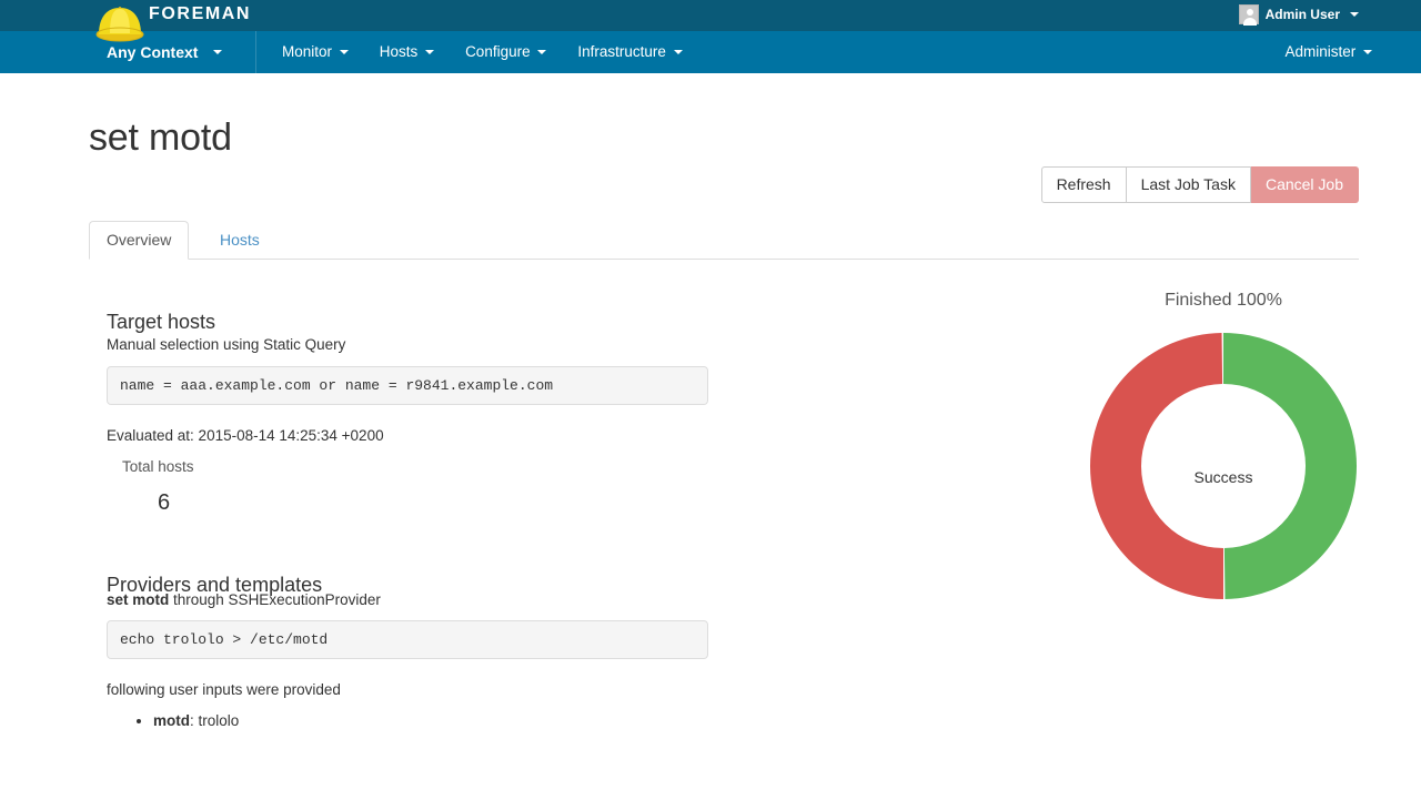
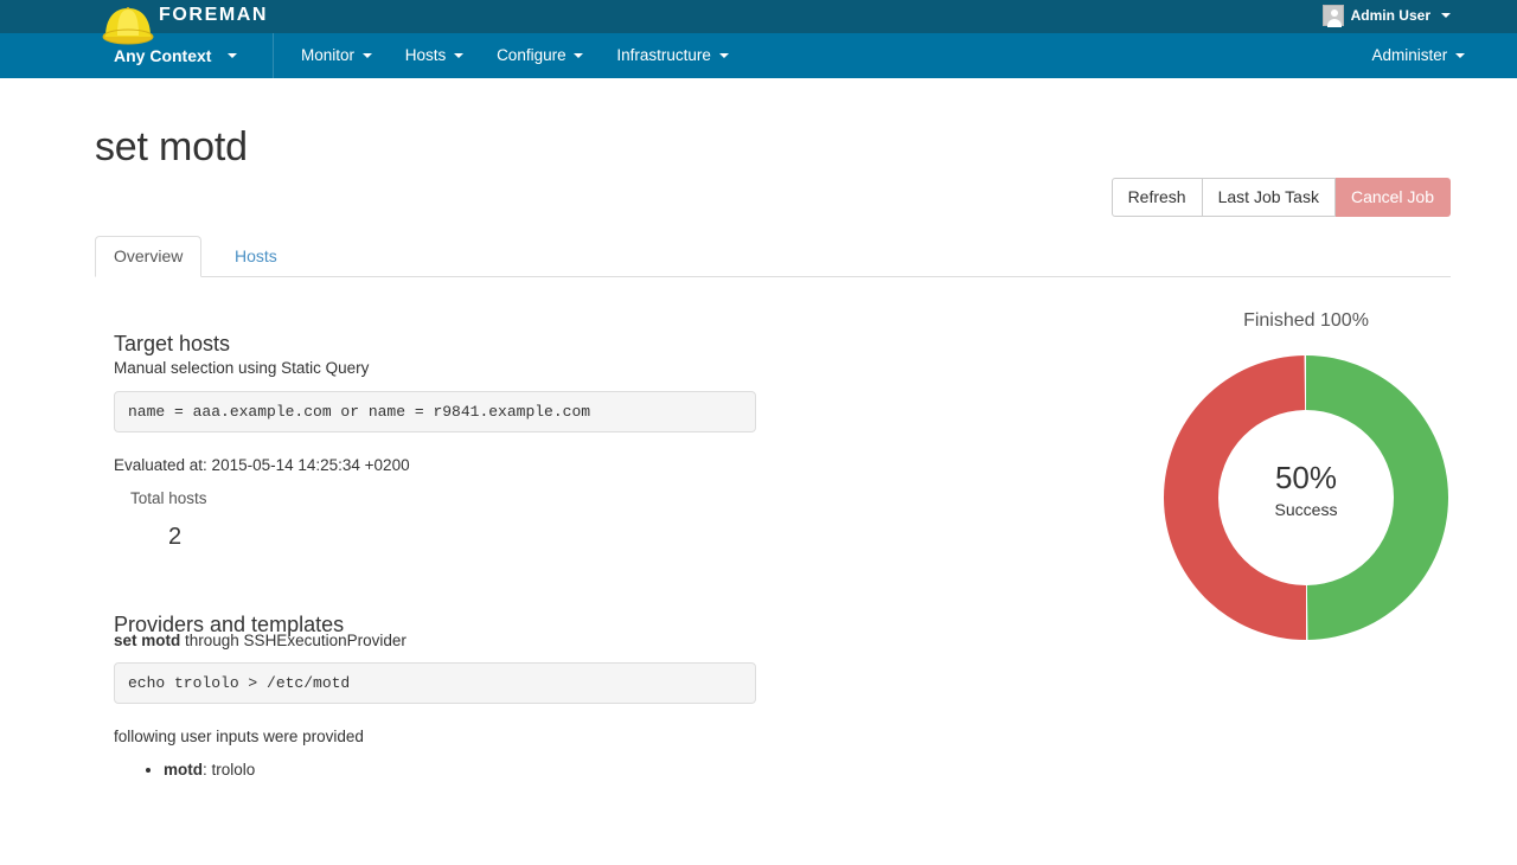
  FOREMAN
  Admin User
  Any Context
  Monitor
  Hosts
  Configure
  Infrastructure
  Administer
  set motd
  Refresh
  Last Job Task
  Cancel Job
  Overview
  Hosts
  Target hosts
  Manual selection using Static Query
  name = aaa.example.com or name = r9841.example.com
- Evaluated at: 2015-08-14 14:25:34 +0200
+ Evaluated at: 2015-05-14 14:25:34 +0200
  Total hosts
- 6
+ 2
  Providers and templates
  set motd through SSHExecutionProvider
  echo trololo > /etc/motd
  following user inputs were provided
  motd: trololo
  Finished 100%
+ 50%
  Success
